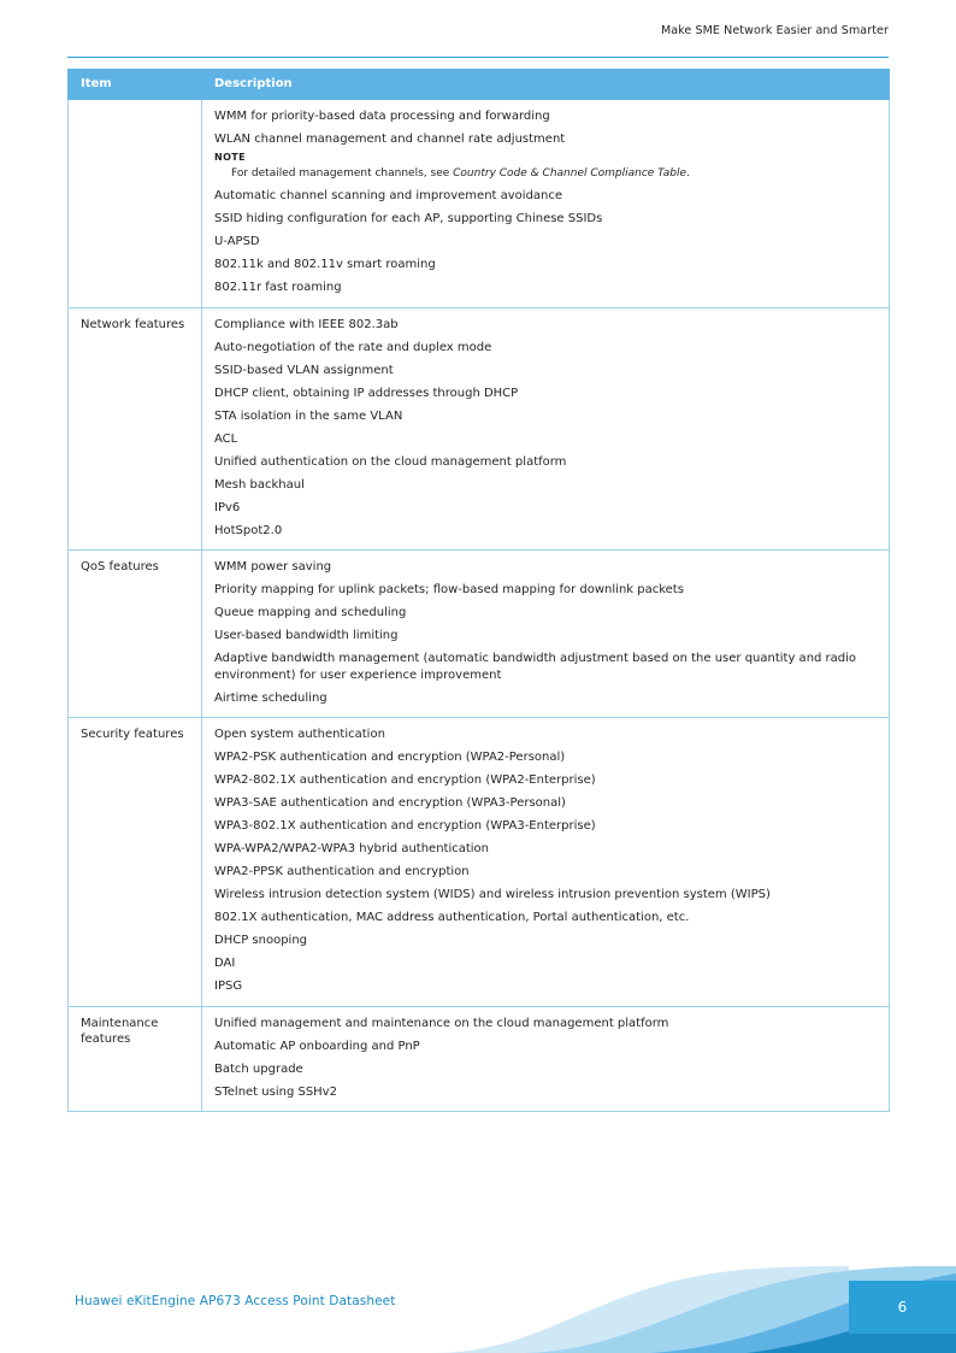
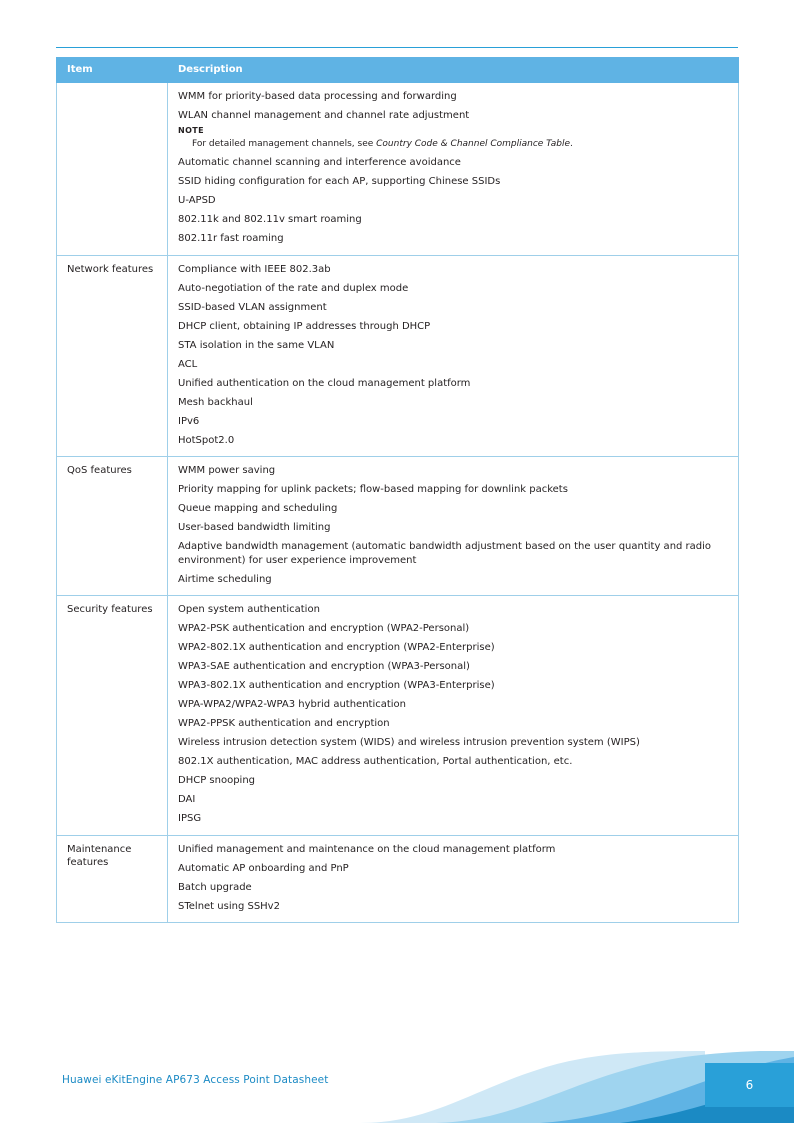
- Make SME Network Easier and Smarter
  Item	Description
- 	WMM for priority-based data processing and forwarding WLAN channel management and channel rate adjustment NOTE For detailed management channels, see Country Code & Channel Compliance Table. Automatic channel scanning and improvement avoidance SSID hiding configuration for each AP, supporting Chinese SSIDs U-APSD 802.11k and 802.11v smart roaming 802.11r fast roaming
+ 	WMM for priority-based data processing and forwarding WLAN channel management and channel rate adjustment NOTE For detailed management channels, see Country Code & Channel Compliance Table. Automatic channel scanning and interference avoidance SSID hiding configuration for each AP, supporting Chinese SSIDs U-APSD 802.11k and 802.11v smart roaming 802.11r fast roaming
  Network features	Compliance with IEEE 802.3ab Auto-negotiation of the rate and duplex mode SSID-based VLAN assignment DHCP client, obtaining IP addresses through DHCP STA isolation in the same VLAN ACL Unified authentication on the cloud management platform Mesh backhaul IPv6 HotSpot2.0
  QoS features	WMM power saving Priority mapping for uplink packets; flow-based mapping for downlink packets Queue mapping and scheduling User-based bandwidth limiting Adaptive bandwidth management (automatic bandwidth adjustment based on the user quantity and radio environment) for user experience improvement Airtime scheduling
  Security features	Open system authentication WPA2-PSK authentication and encryption (WPA2-Personal) WPA2-802.1X authentication and encryption (WPA2-Enterprise) WPA3-SAE authentication and encryption (WPA3-Personal) WPA3-802.1X authentication and encryption (WPA3-Enterprise) WPA-WPA2/WPA2-WPA3 hybrid authentication WPA2-PPSK authentication and encryption Wireless intrusion detection system (WIDS) and wireless intrusion prevention system (WIPS) 802.1X authentication, MAC address authentication, Portal authentication, etc. DHCP snooping DAI IPSG
  Maintenance features	Unified management and maintenance on the cloud management platform Automatic AP onboarding and PnP Batch upgrade STelnet using SSHv2
  Huawei eKitEngine AP673 Access Point Datasheet
  6
